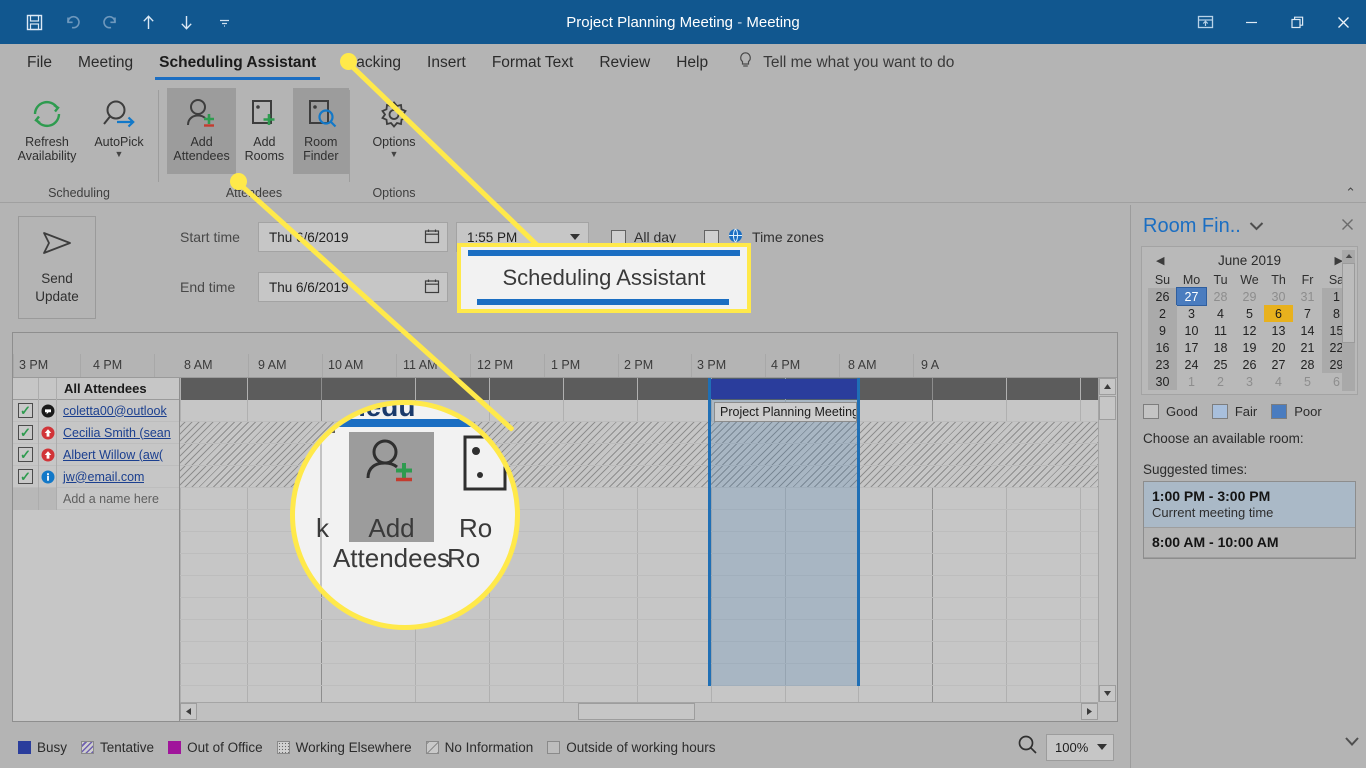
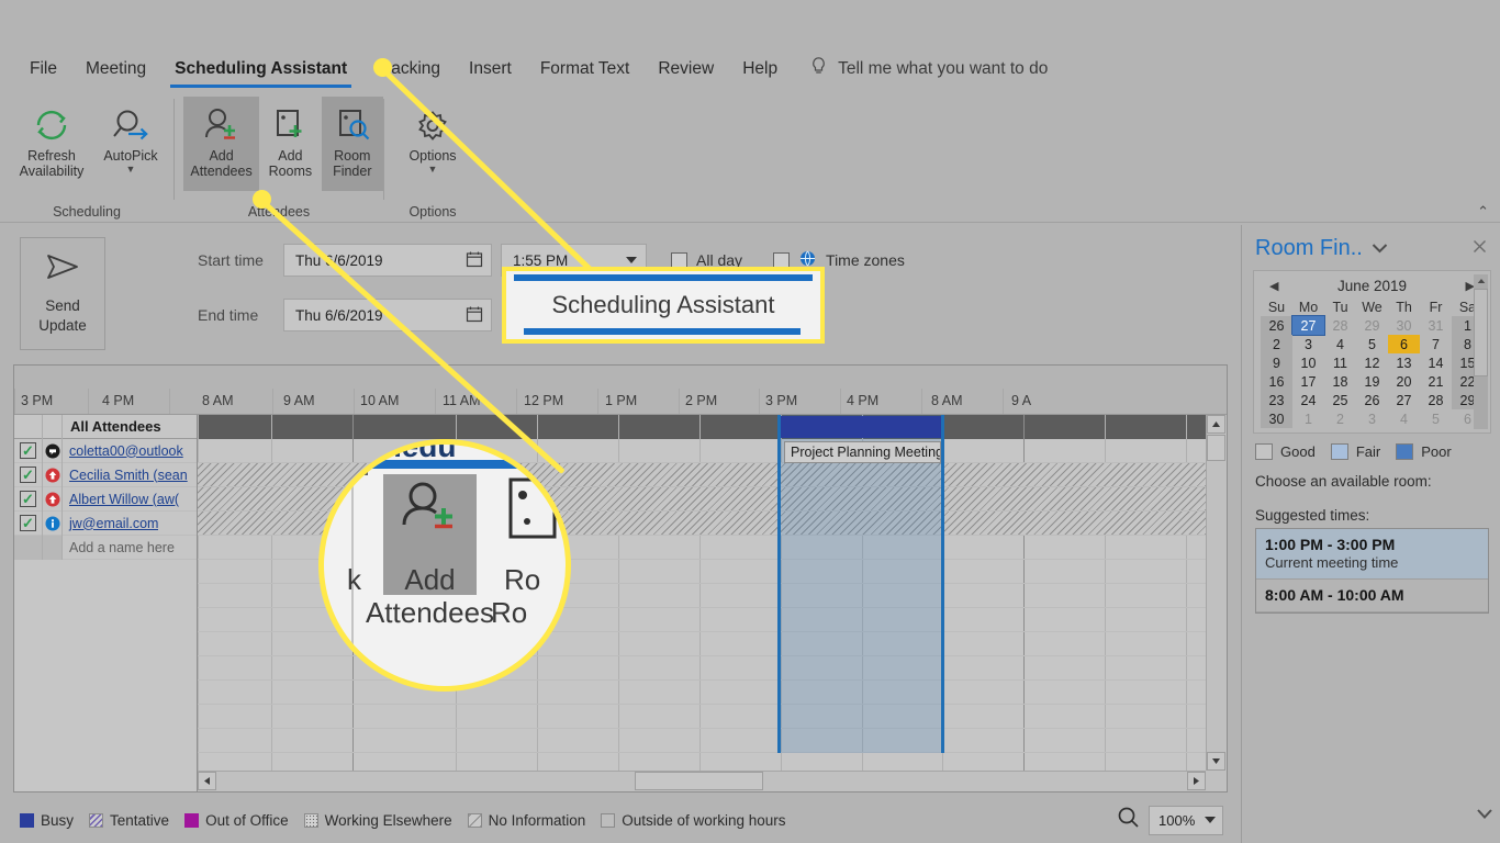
- Project Planning Meeting - Meeting
  File
  Meeting
  Scheduling Assistant
  acking
  Insert
  Format Text
  Review
  Help
  Tell me what you want to do
  Refresh
  Availability
  AutoPick
  ▼
  Scheduling
  Add
  Attendees
  Add
  Rooms
  Room
  Finder
  Attedees
  Options
  ▼
  Options
  ⌃
  Send
  Update
  Start time
  Thu/6/2019
  1:55 PM
  All day
  Time zones
  End time
  Thu 6/6/2019
  3 PM
  4 PM
  8 AM
  9 AM
  10 AM
  11 AM
  12 PM
  1 PM
  2 PM
  3 PM
  4 PM
  8 AM
  9 A
  All Attendees
  ✓
  coletta00@outlook
  ✓
  Cecilia Smith (sean
  ✓
  Albert Willow (aw(
  ✓
  jw@email.com
  Add a name here
  Project Planning Meeting
  Busy
  Tentative
  Out of Office
  Working Elsewhere
  No Information
  Outside of working hours
  100%
  Room Fin..
  ◀
  June 2019
  ▶
  Su
  Mo
  Tu
  We
  Th
  Fr
  Sa
  26
  27
  28
  29
  30
  31
  1
  2
  3
  4
  5
  6
  7
  8
  9
  10
  11
  12
  13
  14
  15
  16
  17
  18
  19
  20
  21
  22
  23
  24
  25
  26
  27
  28
  29
  30
  1
  2
  3
  4
  5
  6
  Good
  Fair
  Poor
  Choose an available room:
  Suggested times:
  1:00 PM - 3:00 PM
  Current meeting time
  8:00 AM - 10:00 AM
  Scheduling Assistant
  Add
  Attendees
  k
  Ro
  Ro
  chedu
